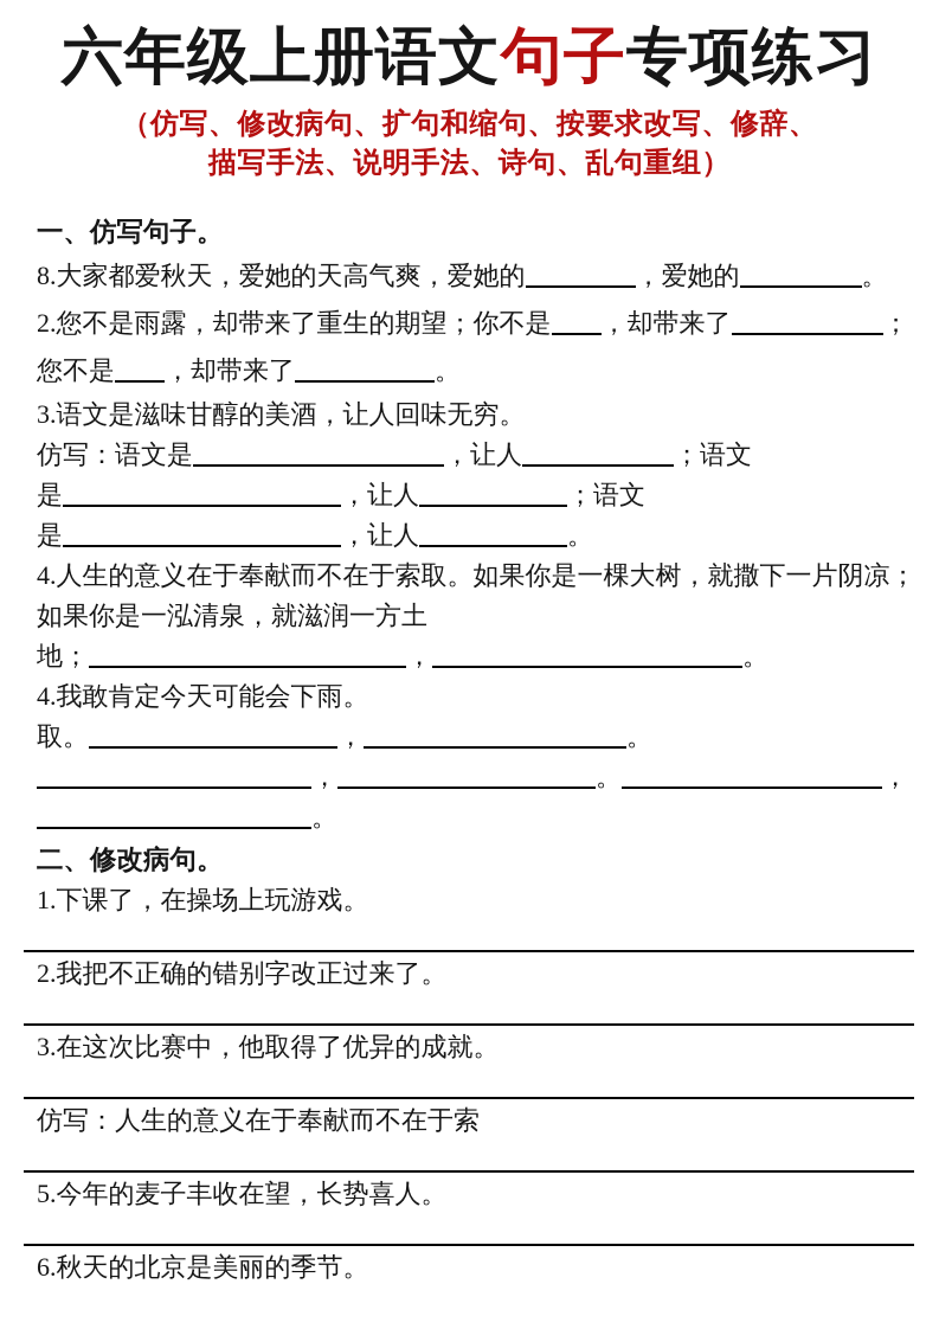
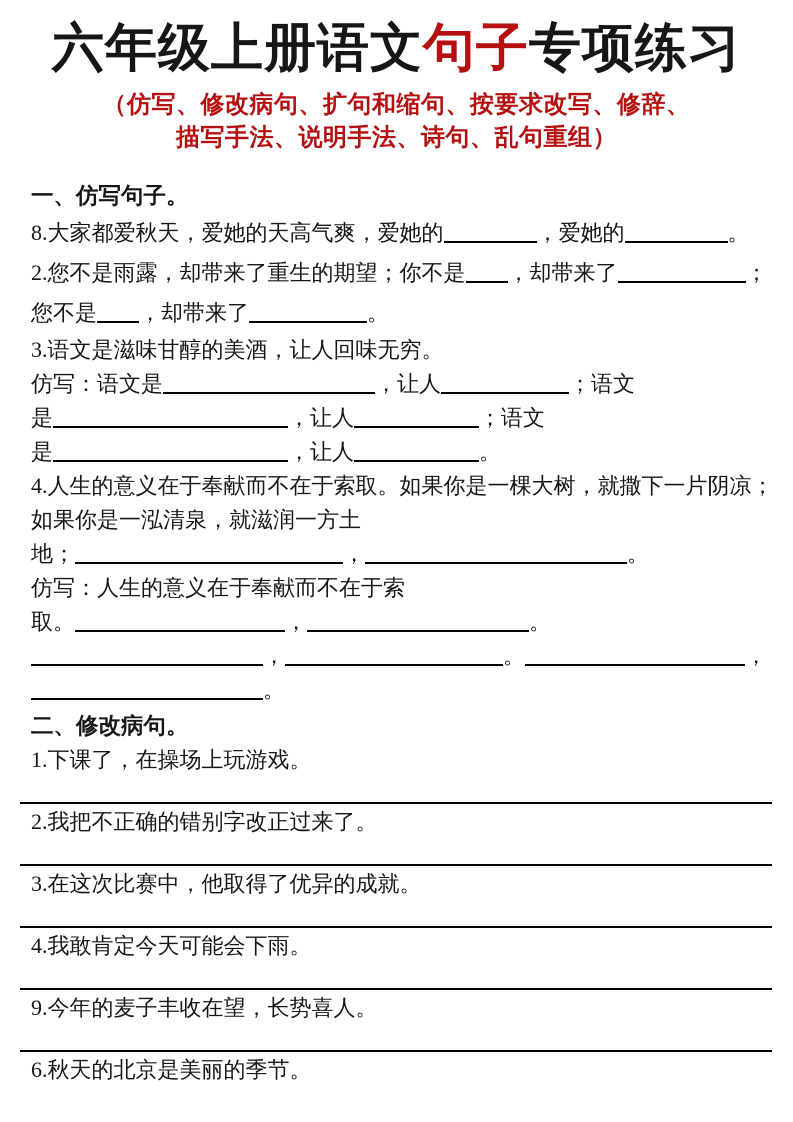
  六年级上册语文句子专项练习
  （仿写、修改病句、扩句和缩句、按要求改写、修辞、
  描写手法、说明手法、诗句、乱句重组）
  一、仿写句子。
  8.大家都爱秋天，爱她的天高气爽，爱她的 ，爱她的 。
  2.您不是雨露，却带来了重生的期望；你不是 ，却带来了 ；
  您不是 ，却带来了 。
  3.语文是滋味甘醇的美酒，让人回味无穷。
  仿写：语文是 ，让人 ；语文
  是 ，让人 ；语文
  是 ，让人 。
  4.人生的意义在于奉献而不在于索取。如果你是一棵大树，就撒下一片阴凉；
  如果你是一泓清泉，就滋润一方土
  地； ， 。
- 4.我敢肯定今天可能会下雨。
+ 仿写：人生的意义在于奉献而不在于索
  取。 ， 。
  ， 。 ，
  。
  二、修改病句。
  1.下课了，在操场上玩游戏。
  2.我把不正确的错别字改正过来了。
  3.在这次比赛中，他取得了优异的成就。
- 仿写：人生的意义在于奉献而不在于索
+ 4.我敢肯定今天可能会下雨。
- 5.今年的麦子丰收在望，长势喜人。
+ 9.今年的麦子丰收在望，长势喜人。
  6.秋天的北京是美丽的季节。
